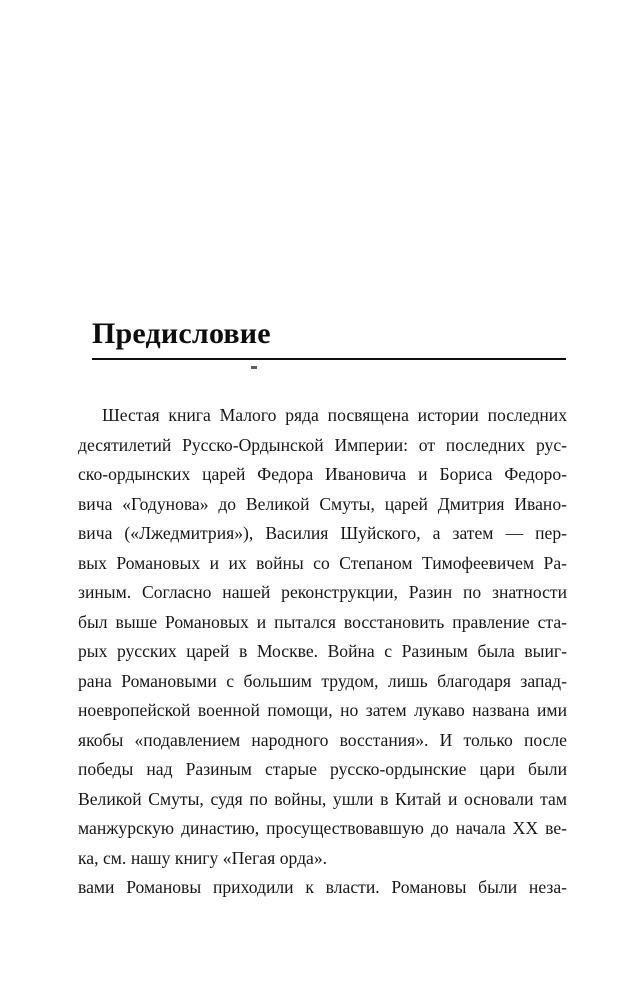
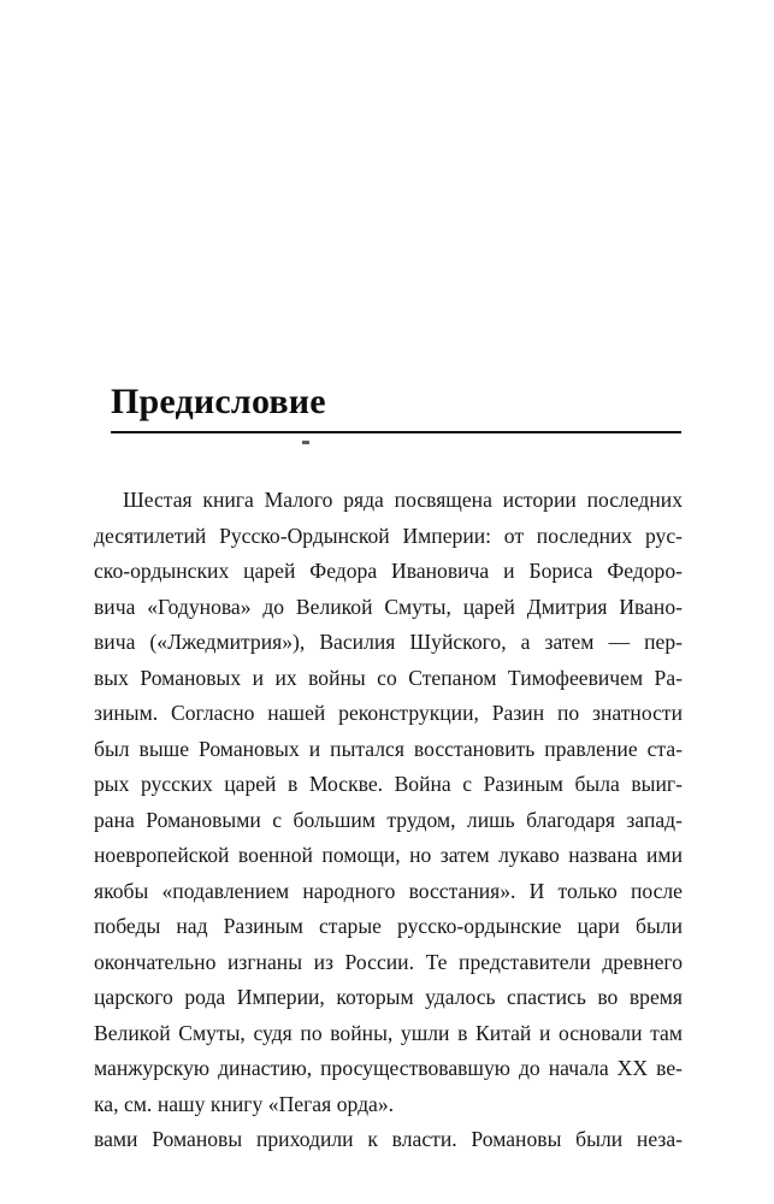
  Предисловие
  Шестая книга Малого ряда посвящена истории последних
  десятилетий Русско-Ордынской Империи: от последних рус-
  ско-ордынских царей Федора Ивановича и Бориса Федоро-
  вича «Годунова» до Великой Смуты, царей Дмитрия Ивано-
  вича («Лжедмитрия»), Василия Шуйского, а затем — пер-
  вых Романовых и их войны со Степаном Тимофеевичем Ра-
  зиным. Согласно нашей реконструкции, Разин по знатности
  был выше Романовых и пытался восстановить правление ста-
  рых русских царей в Москве. Война с Разиным была выиг-
  рана Романовыми с большим трудом, лишь благодаря запад-
  ноевропейской военной помощи, но затем лукаво названа ими
  якобы «подавлением народного восстания». И только после
  победы над Разиным старые русско-ордынские цари были
+ окончательно изгнаны из России. Те представители древнего
+ царского рода Империи, которым удалось спастись во время
  Великой Смуты, судя по войны, ушли в Китай и основали там
  манжурскую династию, просуществовавшую до начала XX ве-
  ка, см. нашу книгу «Пегая орда».
  вами Романовы приходили к власти. Романовы были неза-
